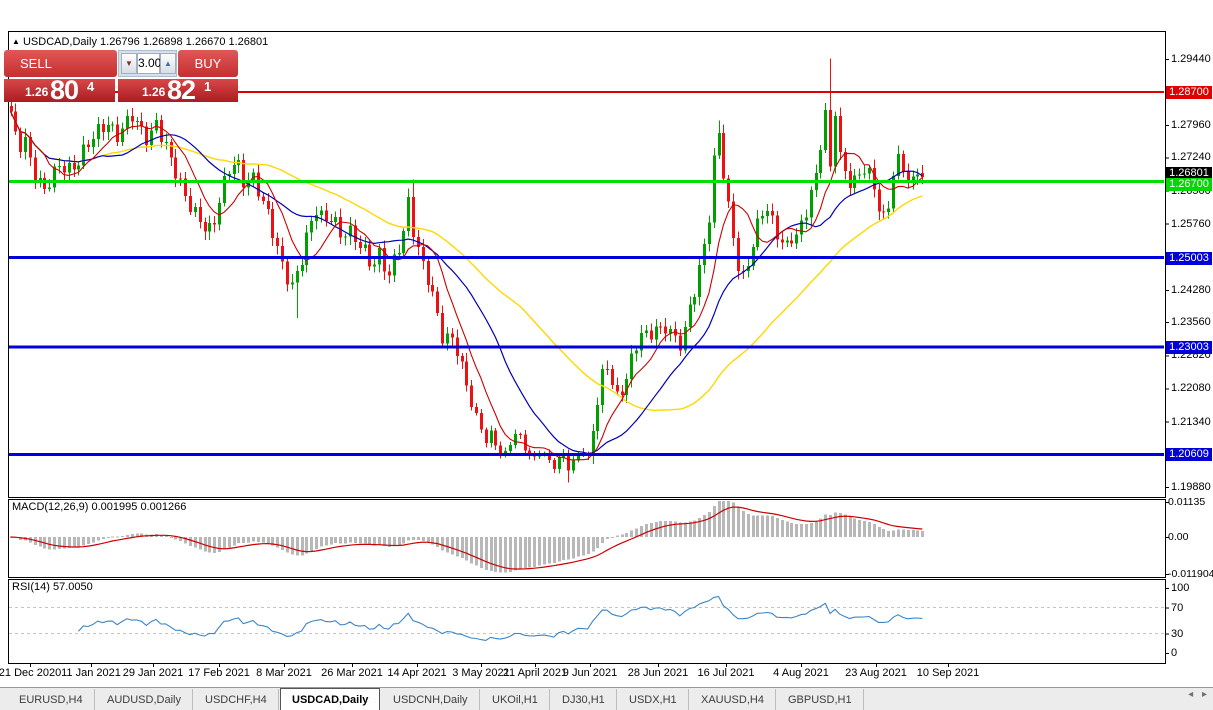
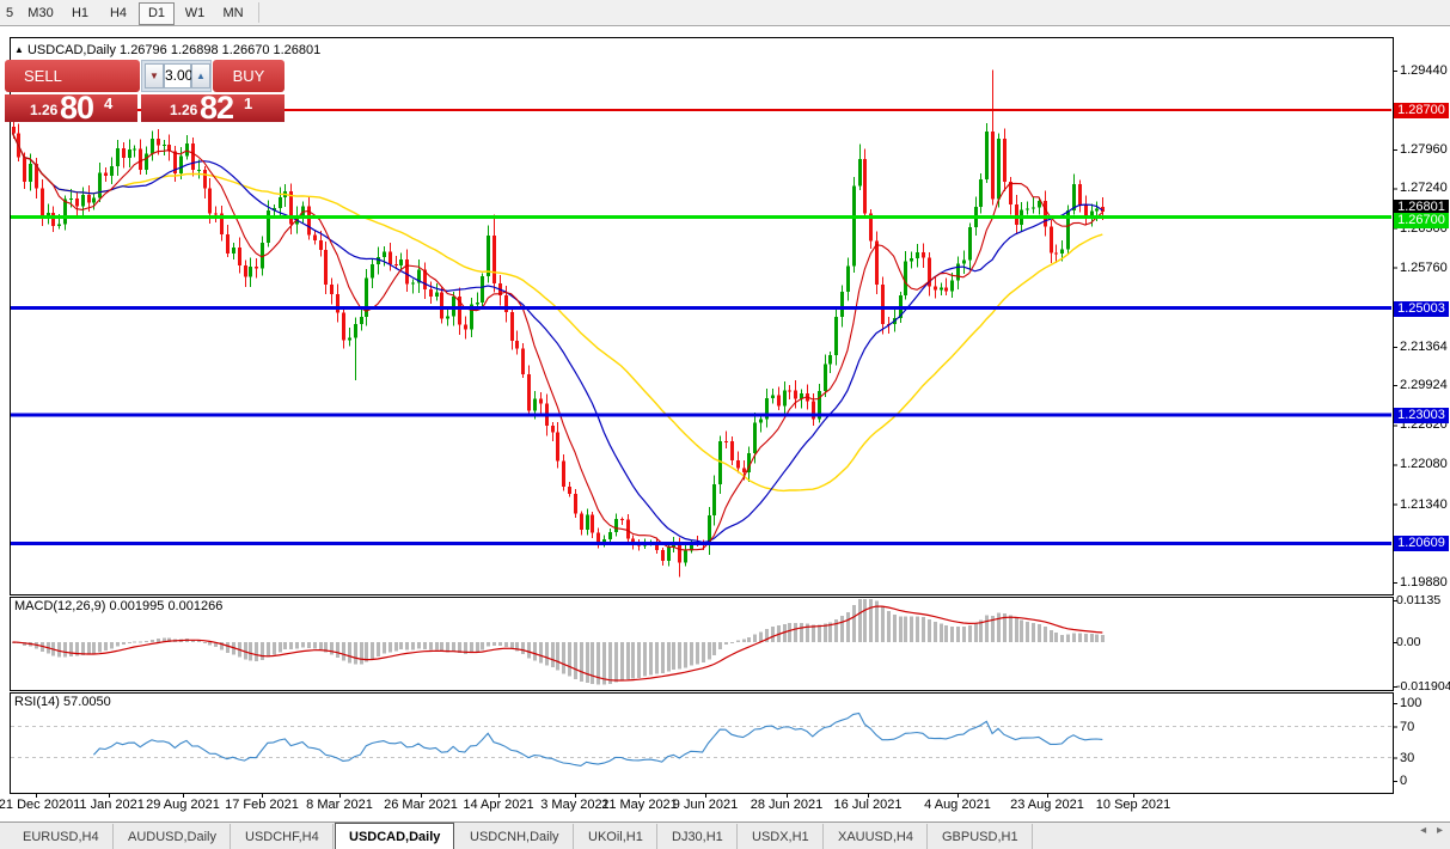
+ 5
+ M30
+ H1
+ H4
+ D1
+ W1
+ MN
  ▲ USDCAD,Daily 1.26796 1.26898 1.26670 1.26801
  SELL
  ▼
  3.00
  ▲
  BUY
  1.26
  80
  4
  1.26
  82
  1
  MACD(12,26,9) 0.001995 0.001266
  RSI(14) 57.0050
  ◂ ▸
  EURUSD,H4
  AUDUSD,Daily
  USDCHF,H4
  USDCAD,Daily
  USDCNH,Daily
  UKOil,H1
  DJ30,H1
  USDX,H1
  XAUUSD,H4
  GBPUSD,H1
  1.29440
  1.27960
  1.27240
  1.25760
- 1.24280
+ 2.21364
- 1.23560
+ 2.29924
  1.22820
  1.22080
  1.21340
  1.19880
  1.28700
  1.26801
  1.26700
  1.25003
  1.23003
  1.20609
  0.01135
  0.00
  -0.011904
  100
  70
  30
  0
  21 Dec 2020
  11 Jan 2021
- 29 Jan 2021
+ 29 Aug 2021
  17 Feb 2021
  8 Mar 2021
  26 Mar 2021
  14 Apr 2021
  3 May 2021
- 21 April 2021
+ 21 May 2021
  9 Jun 2021
  28 Jun 2021
  16 Jul 2021
  4 Aug 2021
  23 Aug 2021
  10 Sep 2021
